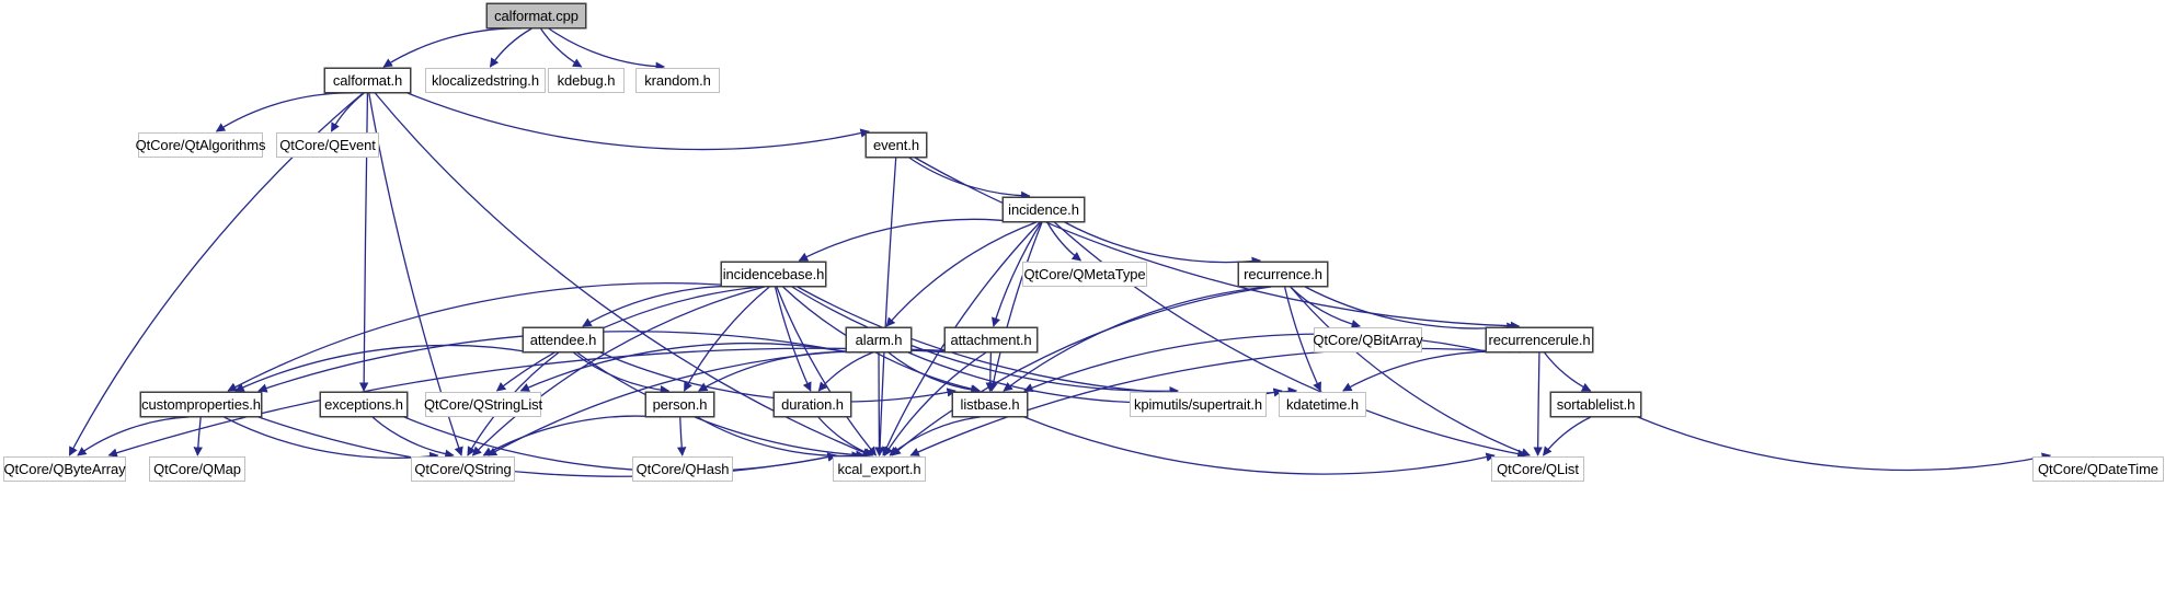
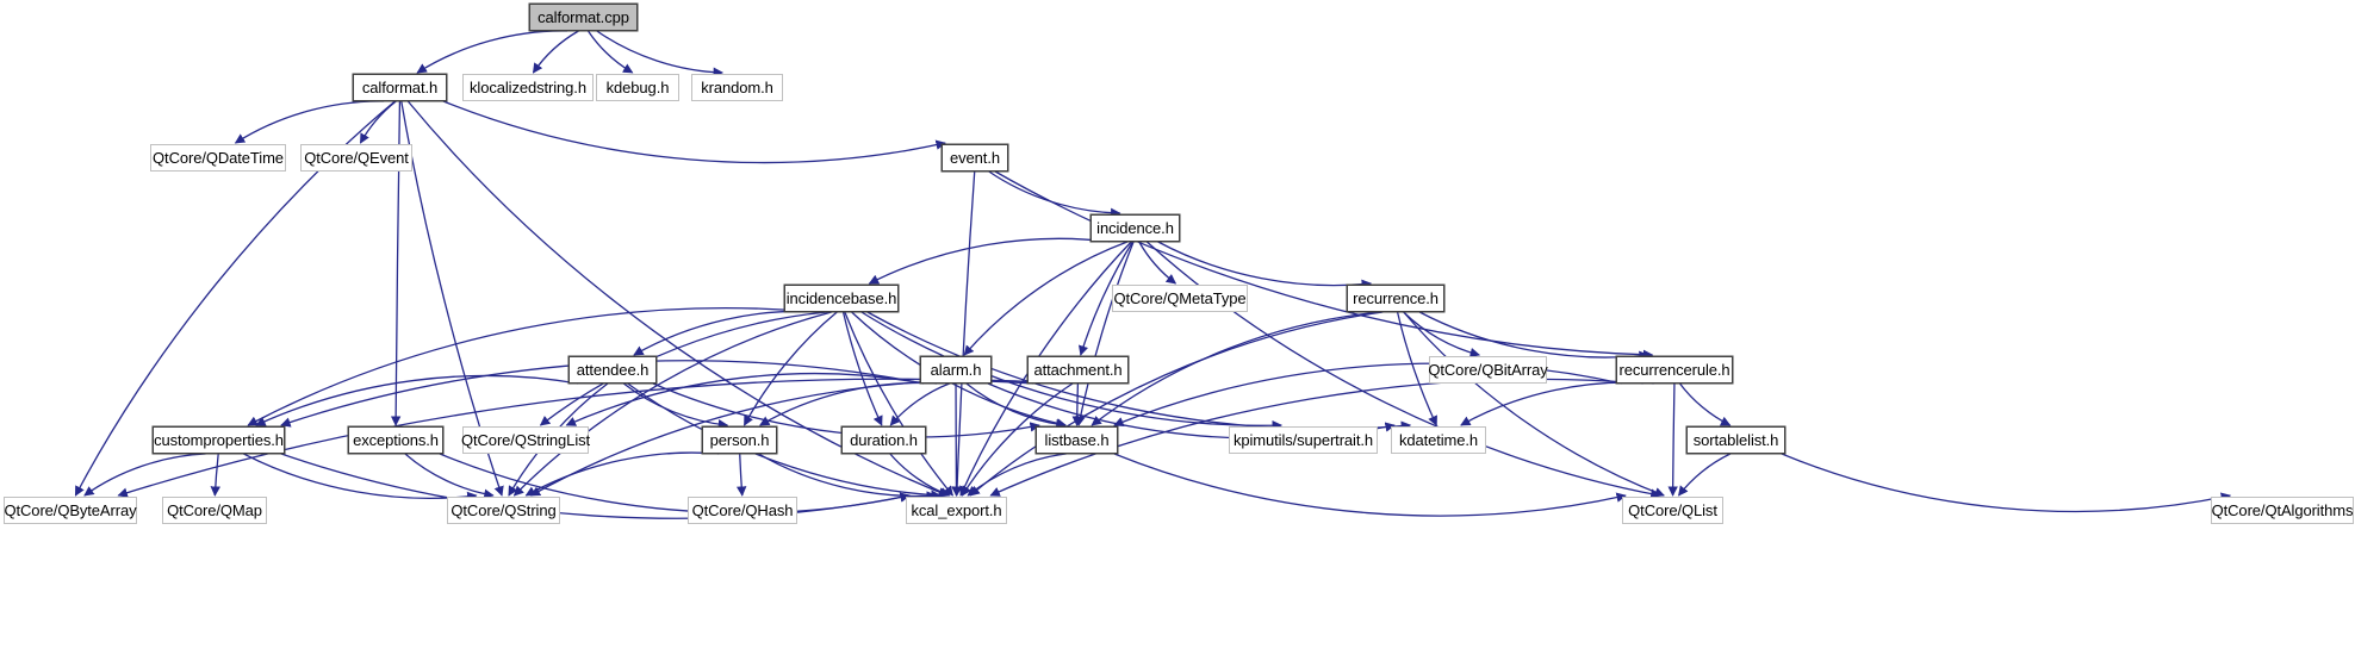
  calformat.cpp
  calformat.h
  klocalizedstring.h
  kdebug.h
  krandom.h
- QtCore/QtAlgorithms
+ QtCore/QDateTime
  QtCore/QEvent
  event.h
  incidence.h
  incidencebase.h
  QtCore/QMetaType
  recurrence.h
  attendee.h
  alarm.h
  attachment.h
  QtCore/QBitArray
  recurrencerule.h
  customproperties.h
  exceptions.h
  QtCore/QStringList
  person.h
  duration.h
  listbase.h
  kpimutils/supertrait.h
  kdatetime.h
  sortablelist.h
  QtCore/QByteArray
  QtCore/QMap
  QtCore/QString
  QtCore/QHash
  kcal_export.h
  QtCore/QList
- QtCore/QDateTime
+ QtCore/QtAlgorithms
